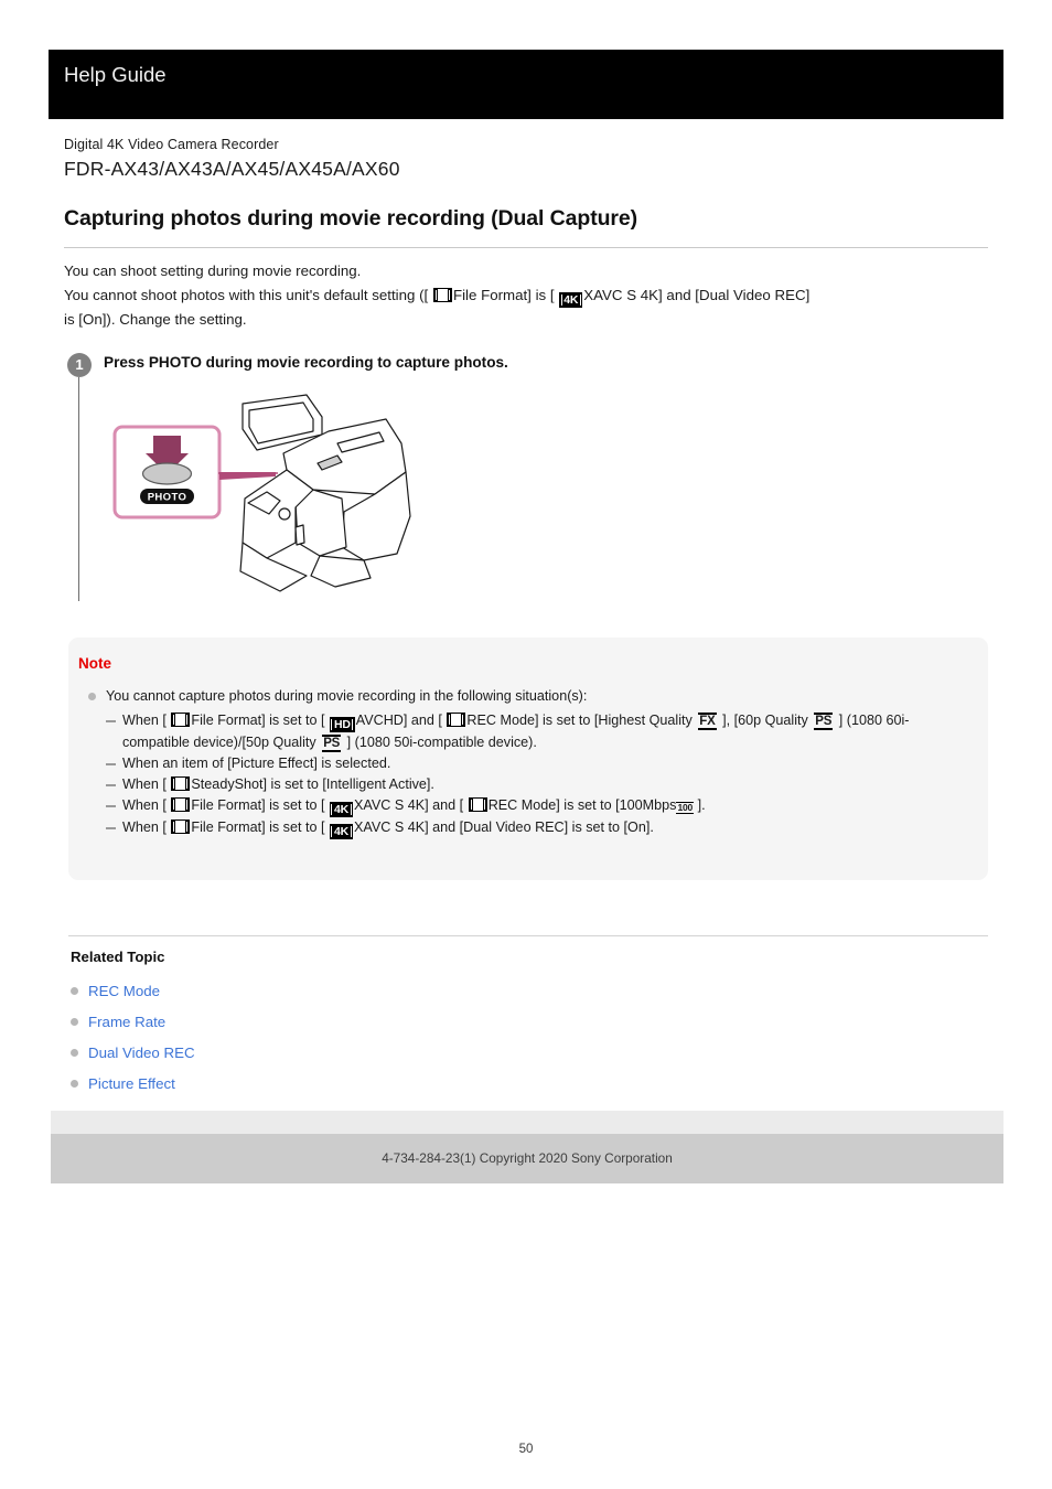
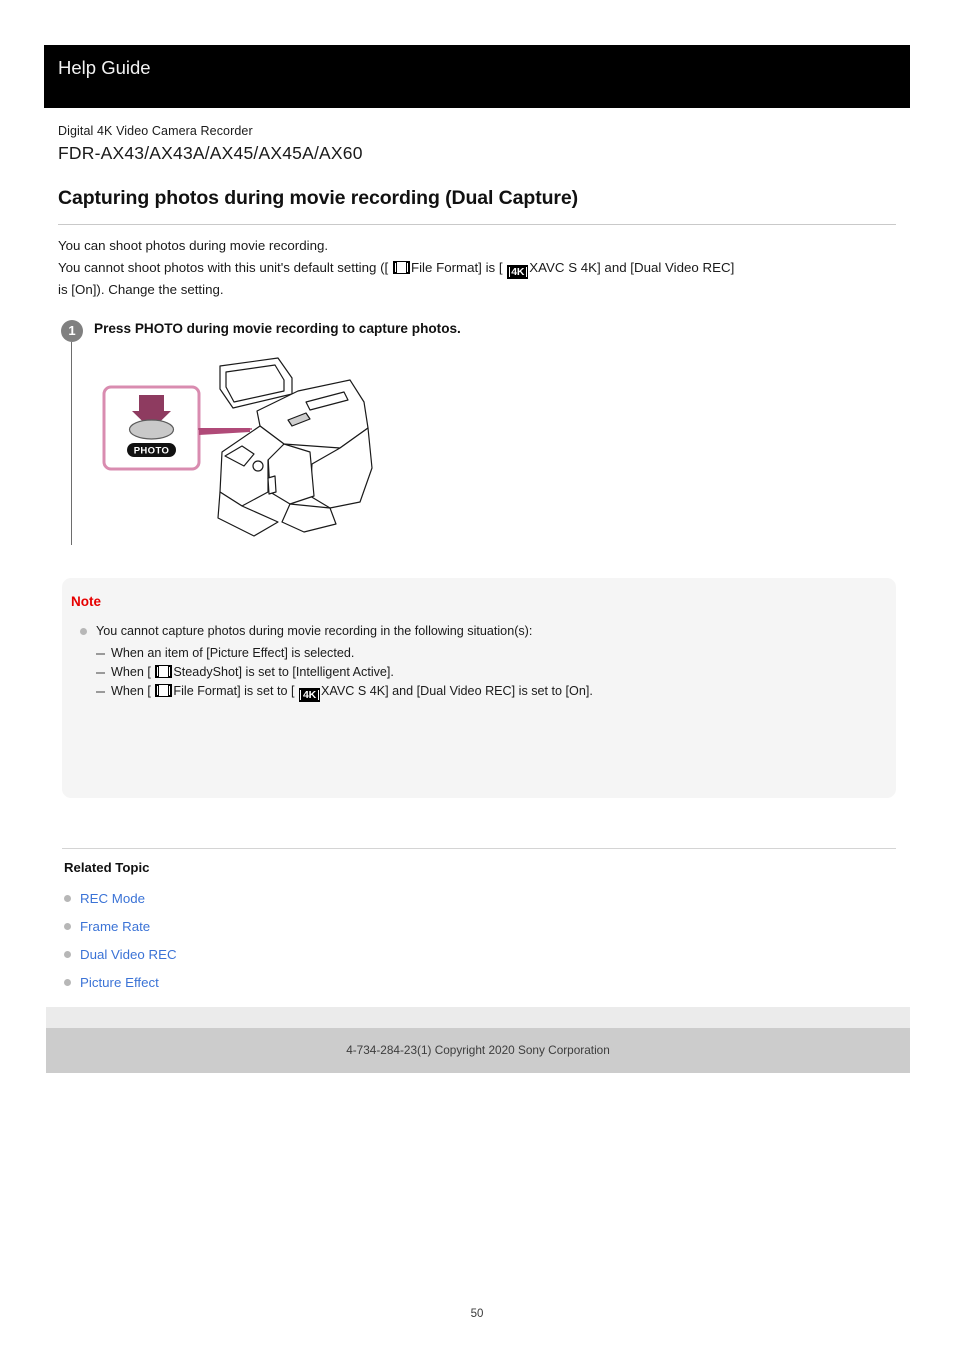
  Help Guide
  Digital 4K Video Camera Recorder
  FDR-AX43/AX43A/AX45/AX45A/AX60
  Capturing photos during movie recording (Dual Capture)
- You can shoot setting during movie recording.
+ You can shoot photos during movie recording.
  You cannot shoot photos with this unit's default setting ([ File Format] is [ 4K XAVC S 4K] and [Dual Video REC]
  is [On]). Change the setting.
  1
  Press PHOTO during movie recording to capture photos.
  PHOTO
  Note
  You cannot capture photos during movie recording in the following situation(s):
- When [ File Format] is set to [ HD AVCHD] and [ REC Mode] is set to [Highest Quality FX ], [60p Quality PS ] (1080 60i-compatible device)/[50p Quality PS ] (1080 50i-compatible device).
  When an item of [Picture Effect] is selected.
  When [ SteadyShot] is set to [Intelligent Active].
- When [ File Format] is set to [ 4K XAVC S 4K] and [ REC Mode] is set to [100Mbps100 ].
  When [ File Format] is set to [ 4K XAVC S 4K] and [Dual Video REC] is set to [On].
  Related Topic
  REC Mode
  Frame Rate
  Dual Video REC
  Picture Effect
  4-734-284-23(1) Copyright 2020 Sony Corporation
  50
